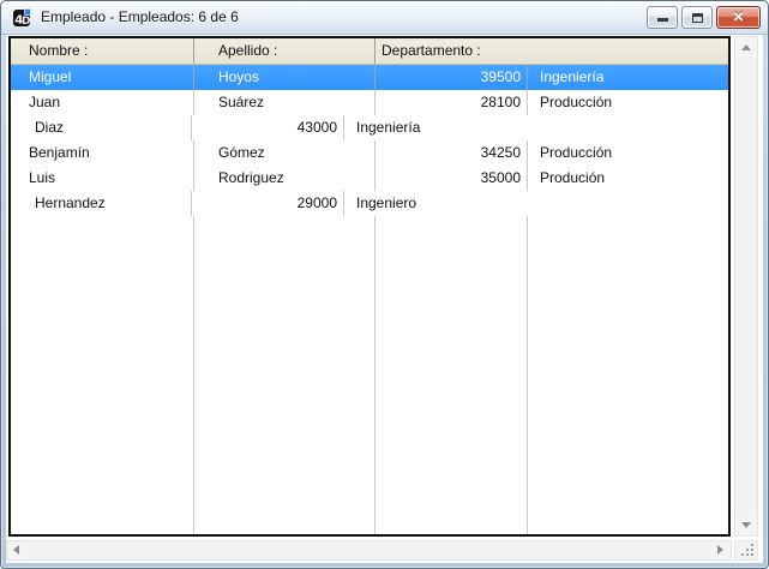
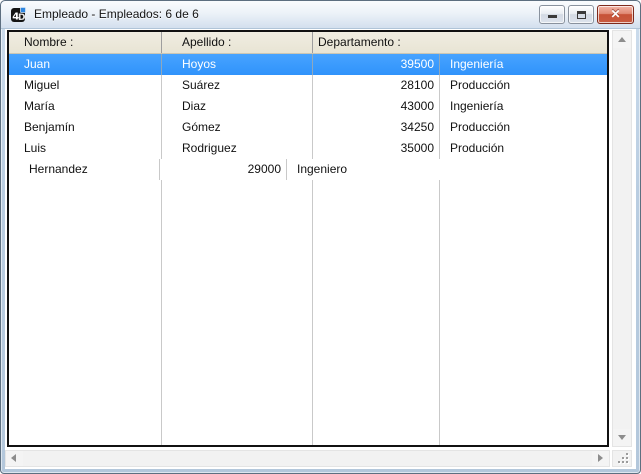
  4
  D
  Empleado - Empleados: 6 de 6
  ✕
  Nombre :
  Apellido :
  Departamento :
- Miguel
+ Juan
  Hoyos
  39500
  Ingeniería
- Juan
+ Miguel
  Suárez
  28100
  Producción
+ María
  Diaz
  43000
  Ingeniería
  Benjamín
  Gómez
  34250
  Producción
  Luis
  Rodriguez
  35000
  Produción
  Hernandez
  29000
  Ingeniero
